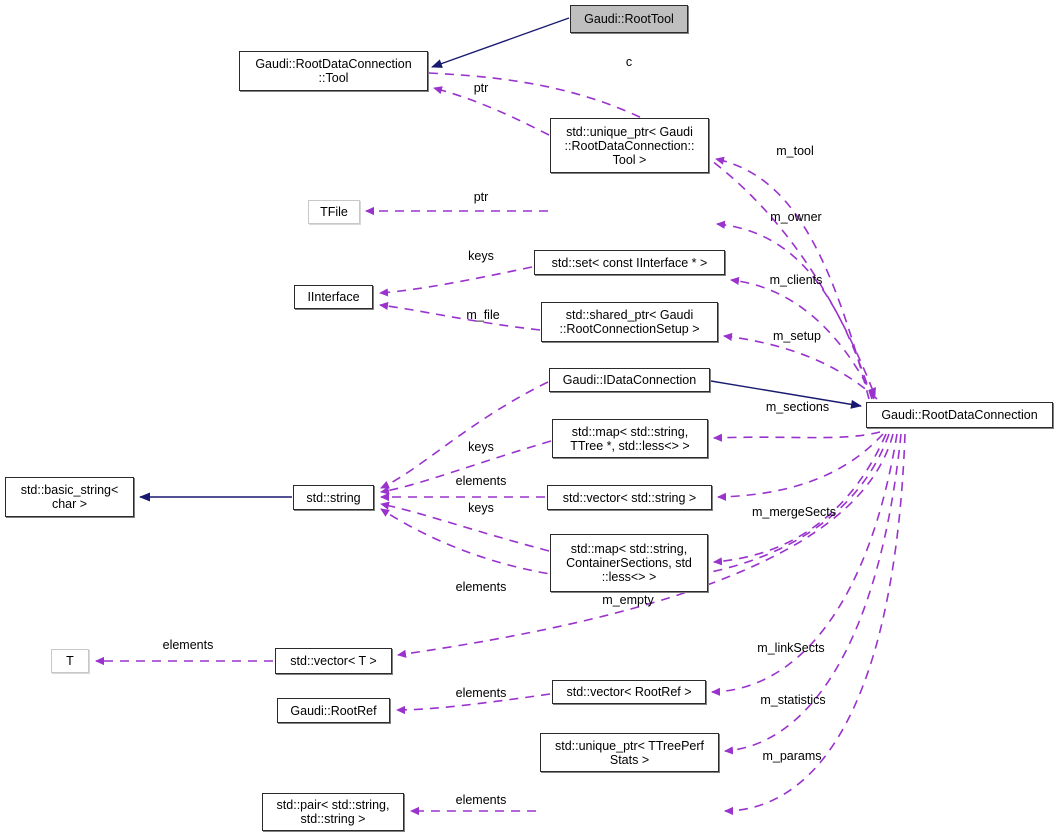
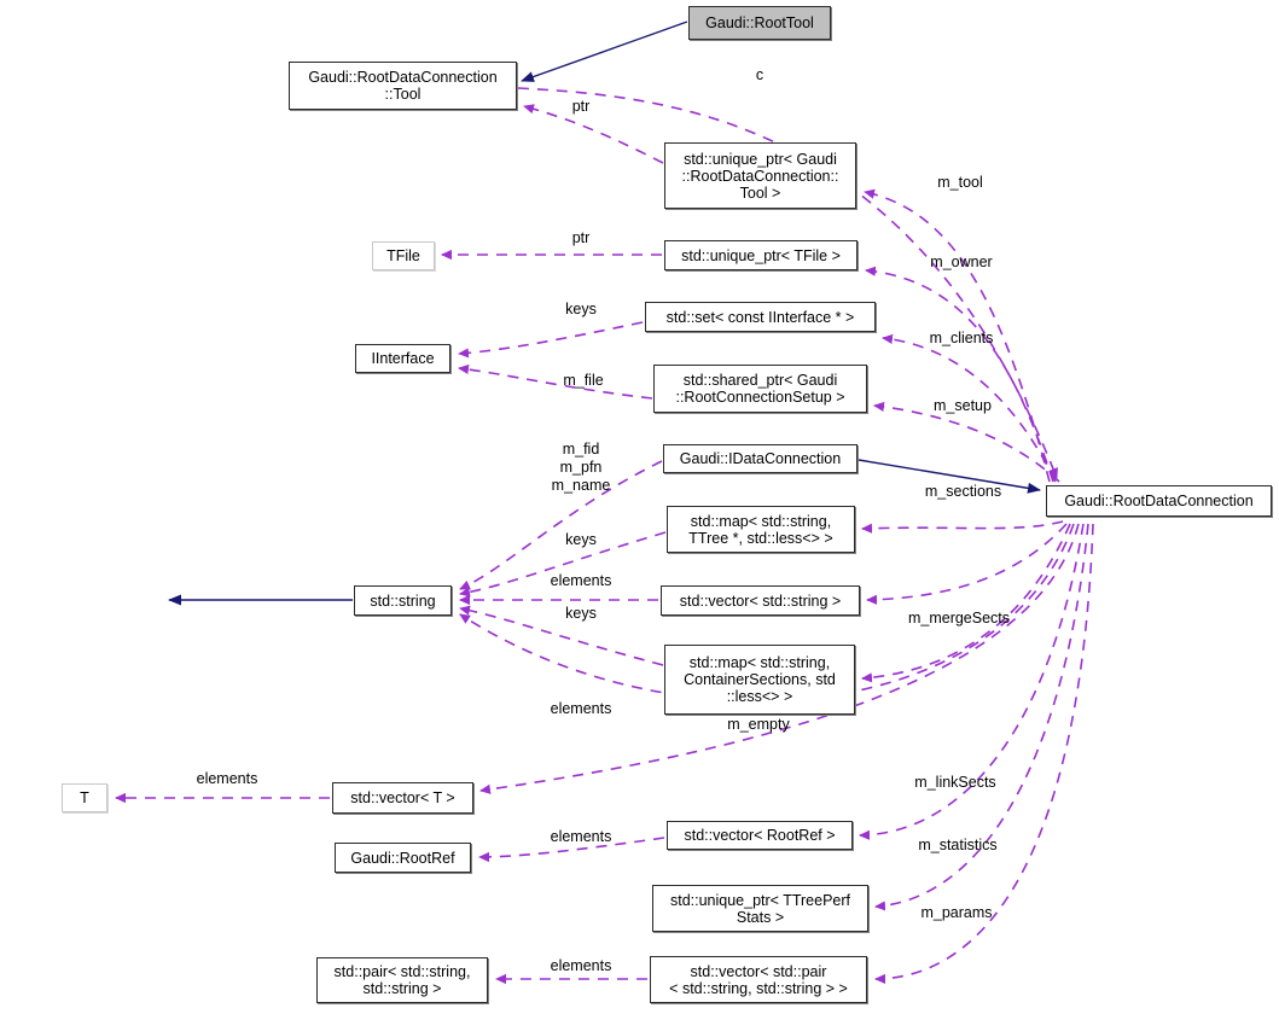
  Gaudi::RootTool
  Gaudi::RootDataConnection
  ::Tool
  std::unique_ptr< Gaudi
  ::RootDataConnection::
  Tool >
  TFile
+ std::unique_ptr< TFile >
  std::set< const IInterface * >
  IInterface
  std::shared_ptr< Gaudi
  ::RootConnectionSetup >
  Gaudi::IDataConnection
  Gaudi::RootDataConnection
  std::map< std::string,
  TTree *, std::less<> >
- std::basic_string<
- char >
  std::string
  std::vector< std::string >
  std::map< std::string,
  ContainerSections, std
  ::less<> >
  T
  std::vector< T >
  std::vector< RootRef >
  Gaudi::RootRef
  std::unique_ptr< TTreePerf
  Stats >
  std::pair< std::string,
  std::string >
+ std::vector< std::pair
+ < std::string, std::string > >
  c
  ptr
  m_tool
  ptr
  m_owner
  keys
  m_clients
  m_file
  m_setup
+ m_fid
+ m_pfn
+ m_name
  m_sections
  keys
  elements
  keys
  m_mergeSects
  elements
  m_empty
  elements
  m_linkSects
  elements
  m_statistics
  m_params
  elements
